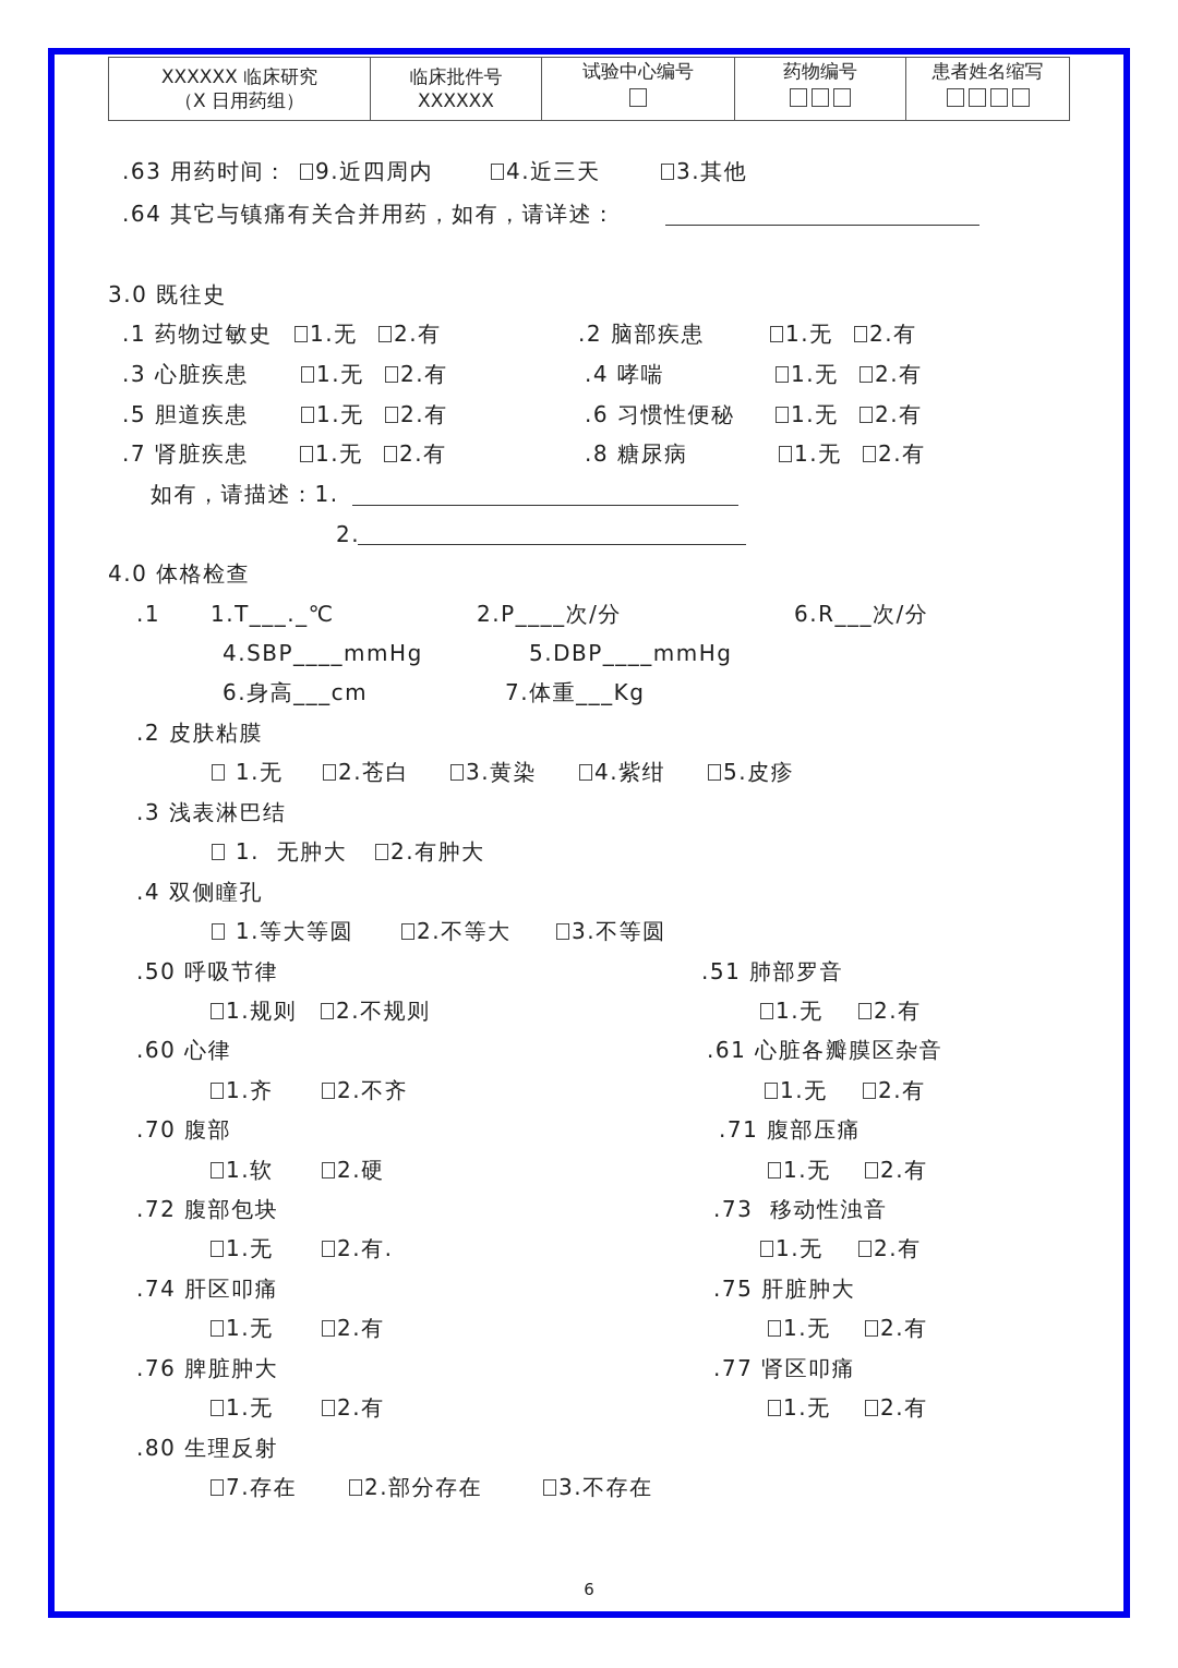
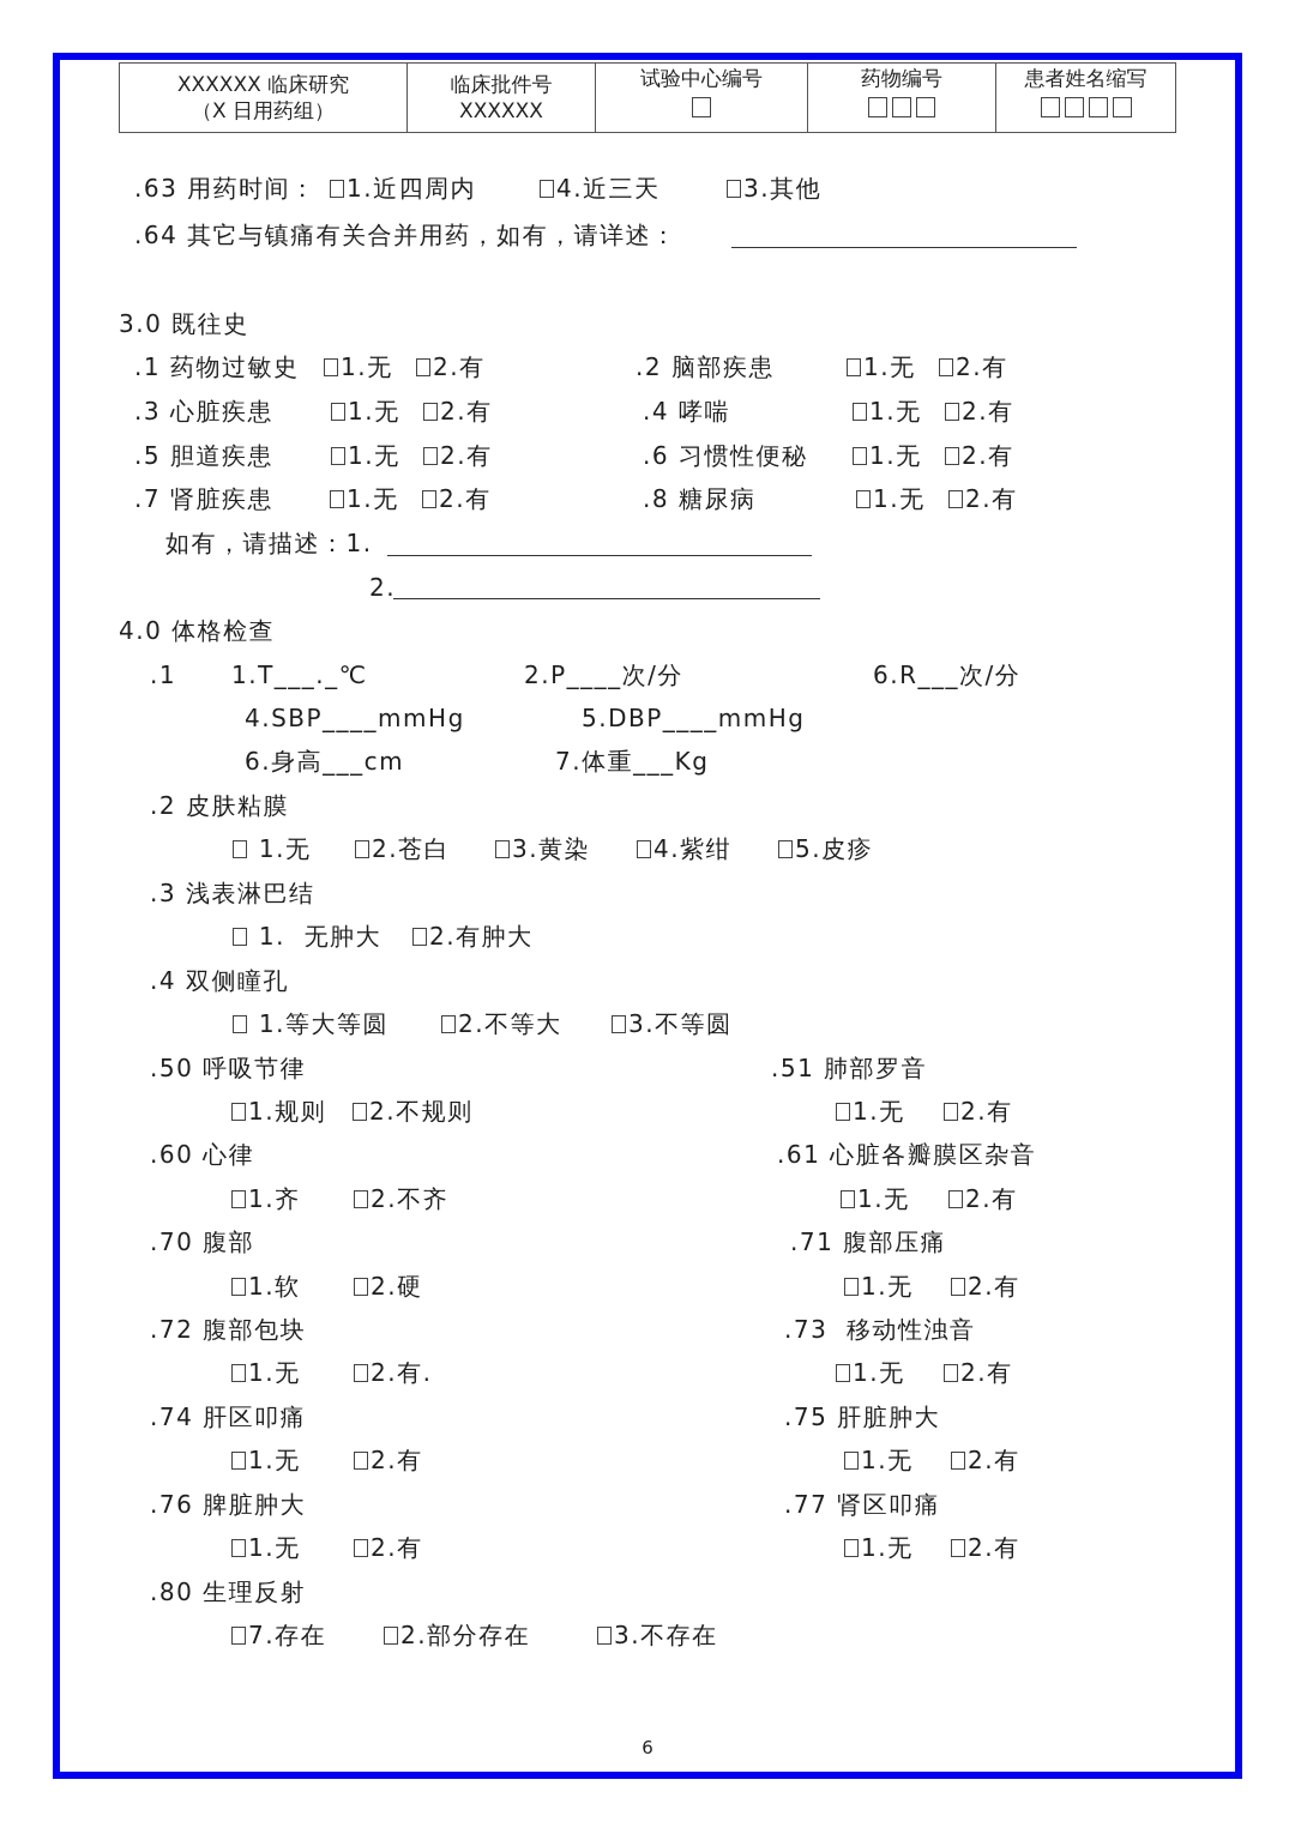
  XXXXXX 临床研究 （X 日用药组）	临床批件号 XXXXXX	试验中心编号	药物编号	患者姓名缩写
  .63 用药时间：
- 9.近四周内
+ 1.近四周内
  4.近三天
  3.其他
  .64 其它与镇痛有关合并用药，如有，请详述：
  3.0 既往史
  .1 药物过敏史
  1.无
  2.有
  .2 脑部疾患
  1.无
  2.有
  .3 心脏疾患
  1.无
  2.有
  .4 哮喘
  1.无
  2.有
  .5 胆道疾患
  1.无
  2.有
  .6 习惯性便秘
  1.无
  2.有
  .7 肾脏疾患
  1.无
  2.有
  .8 糖尿病
  1.无
  2.有
  如有，请描述：1.
  2.
  4.0 体格检查
  .1
  1.T___._℃
  2.P____次/分
  6.R___次/分
  4.SBP____mmHg
  5.DBP____mmHg
  6.身高___cm
  7.体重___Kg
  .2 皮肤粘膜
  1.无
  2.苍白
  3.黄染
  4.紫绀
  5.皮疹
  .3 浅表淋巴结
  1. 无肿大
  2.有肿大
  .4 双侧瞳孔
  1.等大等圆
  2.不等大
  3.不等圆
  .50 呼吸节律
  1.规则
  2.不规则
  .51 肺部罗音
  1.无
  2.有
  .60 心律
  1.齐
  2.不齐
  .61 心脏各瓣膜区杂音
  1.无
  2.有
  .70 腹部
  1.软
  2.硬
  .71 腹部压痛
  1.无
  2.有
  .72 腹部包块
  1.无
  2.有.
  .73 移动性浊音
  1.无
  2.有
  .74 肝区叩痛
  1.无
  2.有
  .75 肝脏肿大
  1.无
  2.有
  .76 脾脏肿大
  1.无
  2.有
  .77 肾区叩痛
  1.无
  2.有
  .80 生理反射
  7.存在
  2.部分存在
  3.不存在
  6
